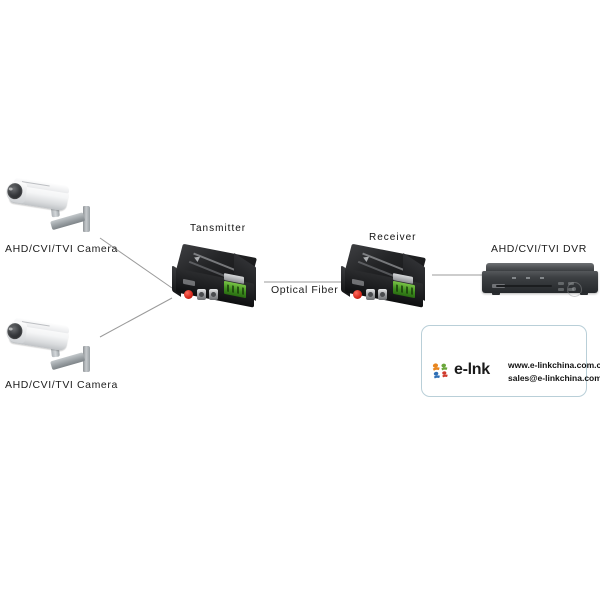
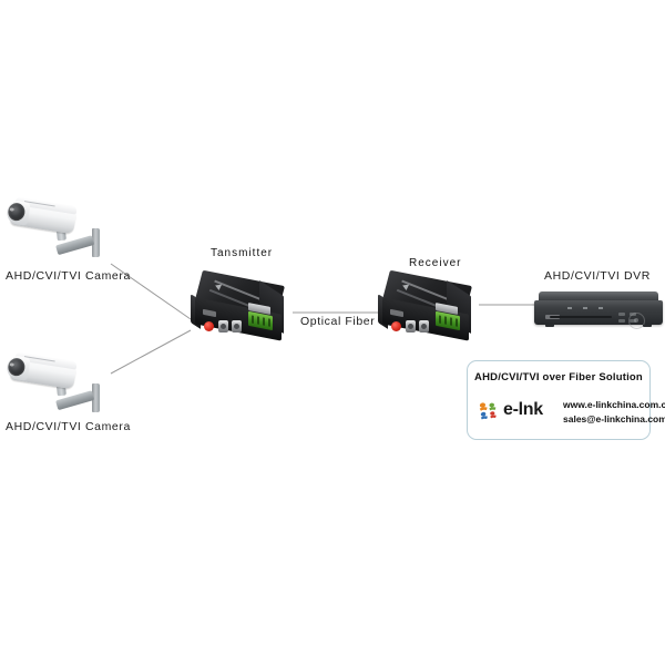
  AHD/CVI/TVI Camera
  AHD/CVI/TVI Camera
  Tansmitter
  Optical Fiber
  Receiver
  AHD/CVI/TVI DVR
+ AHD/CVI/TVI over Fiber Solution
  e-lnk
  www.e-linkchina.com.c
  sales@e-linkchina.com
